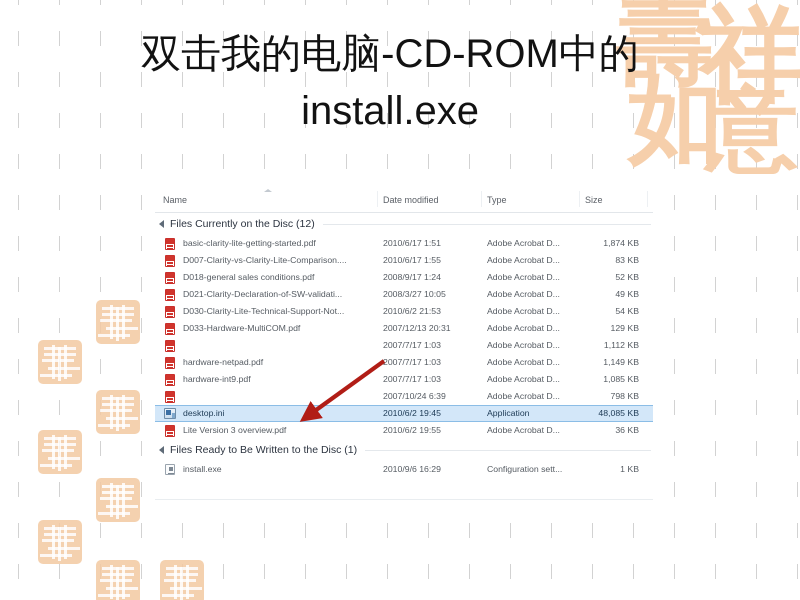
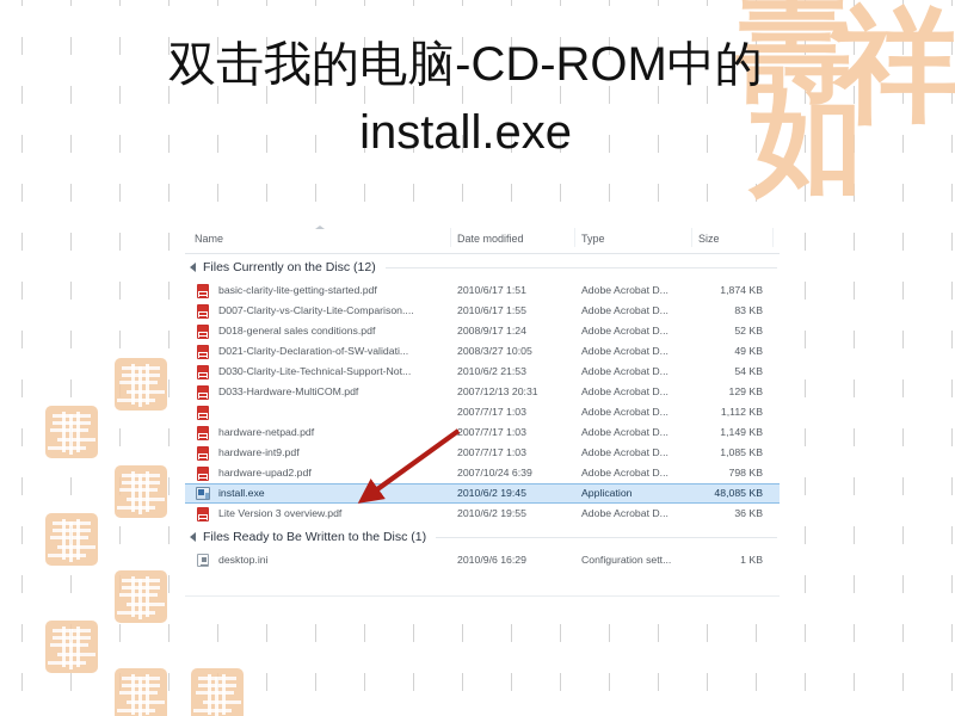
  壽
  祥
  如
- 意
  双击我的电脑-CD-ROM中的 install.exe
  Name
  Date modified
  Type
  Size
  Files Currently on the Disc (12)
  basic-clarity-lite-getting-started.pdf
  2010/6/17 1:51
  Adobe Acrobat D...
  1,874 KB
  D007-Clarity-vs-Clarity-Lite-Comparison....
  2010/6/17 1:55
  Adobe Acrobat D...
  83 KB
  D018-general sales conditions.pdf
  2008/9/17 1:24
  Adobe Acrobat D...
  52 KB
  D021-Clarity-Declaration-of-SW-validati...
  2008/3/27 10:05
  Adobe Acrobat D...
  49 KB
  D030-Clarity-Lite-Technical-Support-Not...
  2010/6/2 21:53
  Adobe Acrobat D...
  54 KB
  D033-Hardware-MultiCOM.pdf
  2007/12/13 20:31
  Adobe Acrobat D...
  129 KB
  2007/7/17 1:03
  Adobe Acrobat D...
  1,112 KB
  hardware-netpad.pdf
  2007/7/17 1:03
  Adobe Acrobat D...
  1,149 KB
  hardware-int9.pdf
  2007/7/17 1:03
  Adobe Acrobat D...
  1,085 KB
+ hardware-upad2.pdf
  2007/10/24 6:39
  Adobe Acrobat D...
  798 KB
- desktop.ini
+ install.exe
  2010/6/2 19:45
  Application
  48,085 KB
  Lite Version 3 overview.pdf
  2010/6/2 19:55
  Adobe Acrobat D...
  36 KB
  Files Ready to Be Written to the Disc (1)
- install.exe
+ desktop.ini
  2010/9/6 16:29
  Configuration sett...
  1 KB
